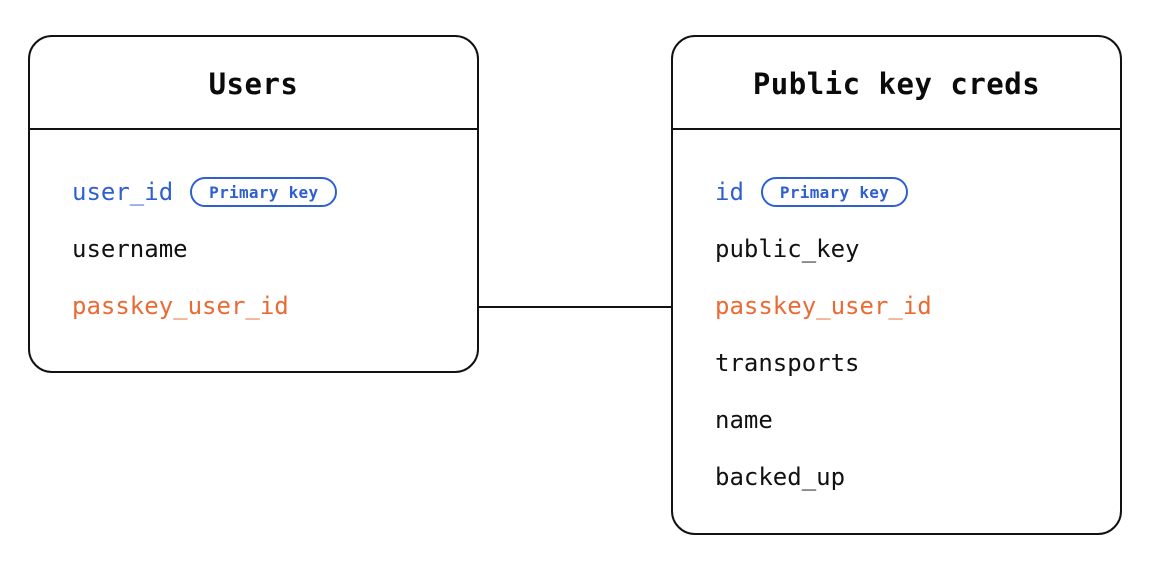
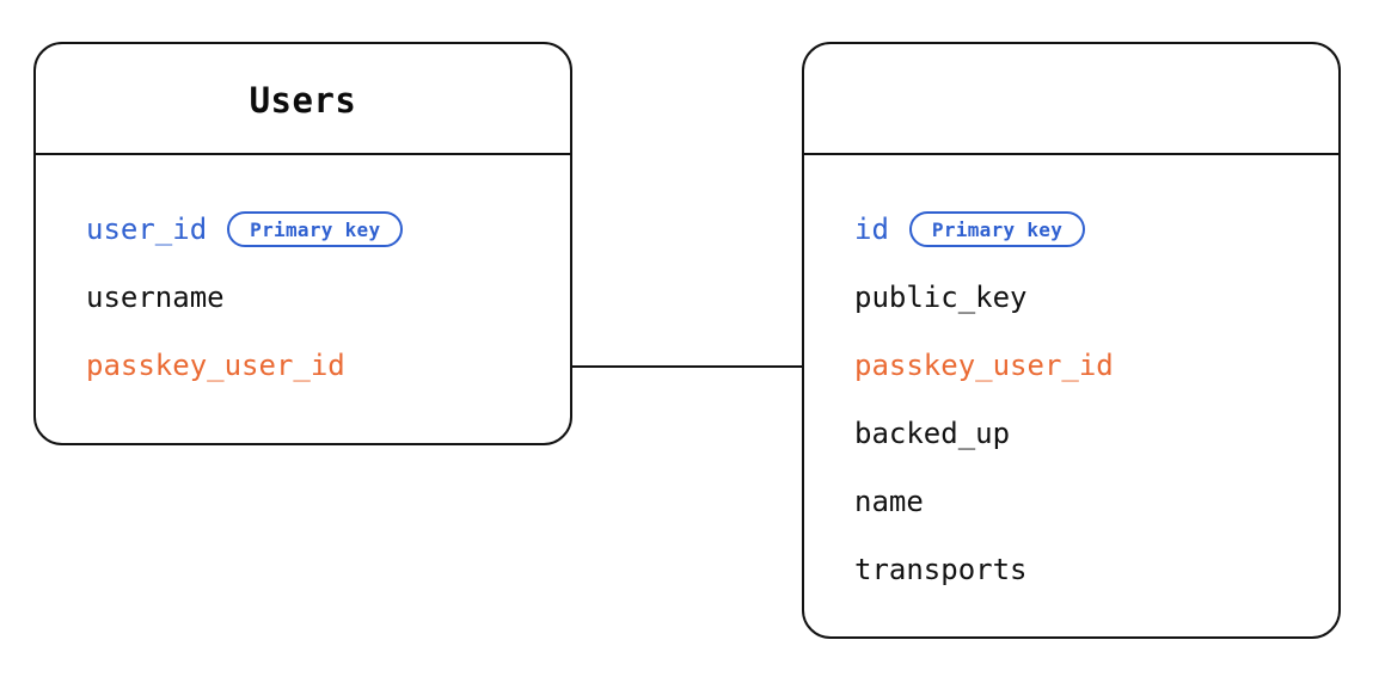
  Users
  user_id
  Primary key
  username
  passkey_user_id
- Public key creds
  id
  Primary key
  public_key
  passkey_user_id
- transports
+ backed_up
  name
- backed_up
+ transports
